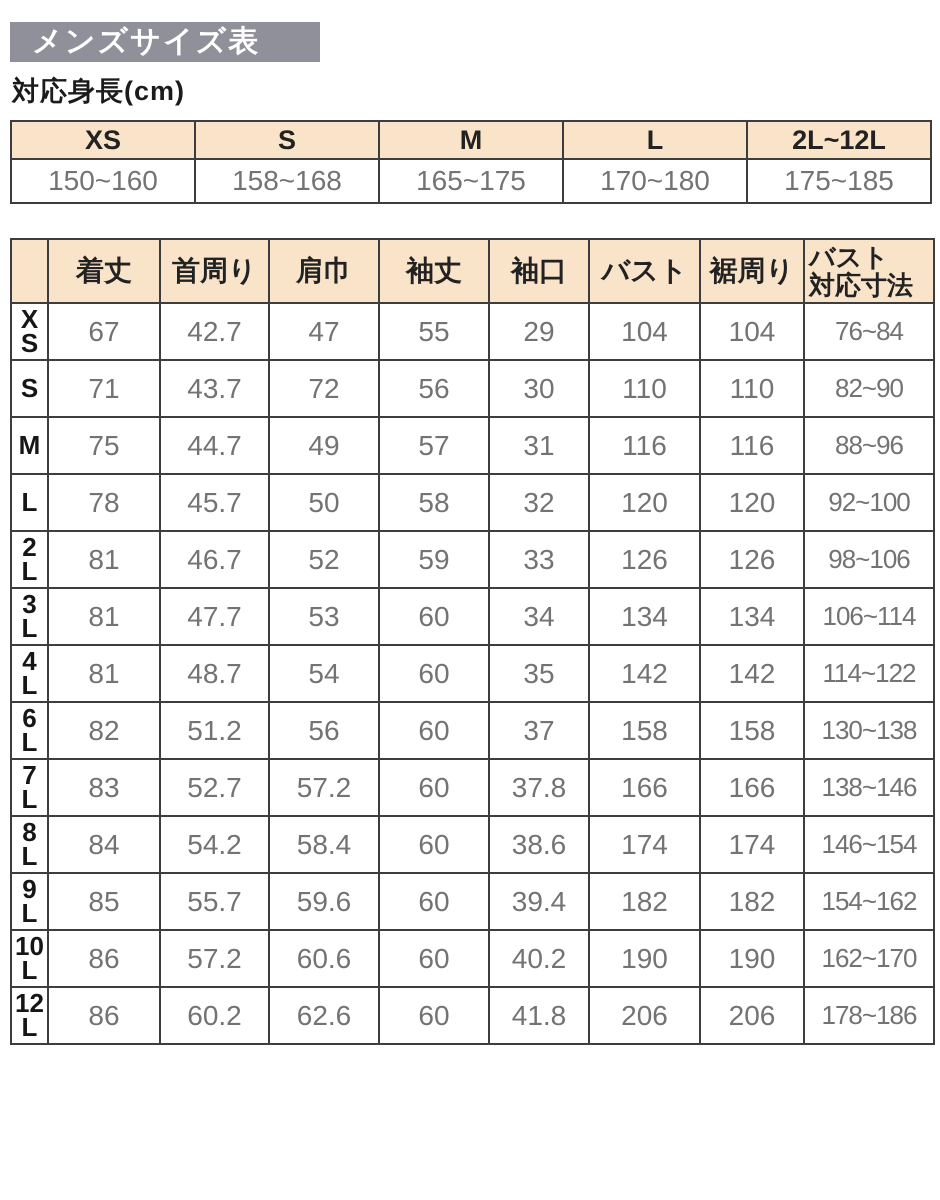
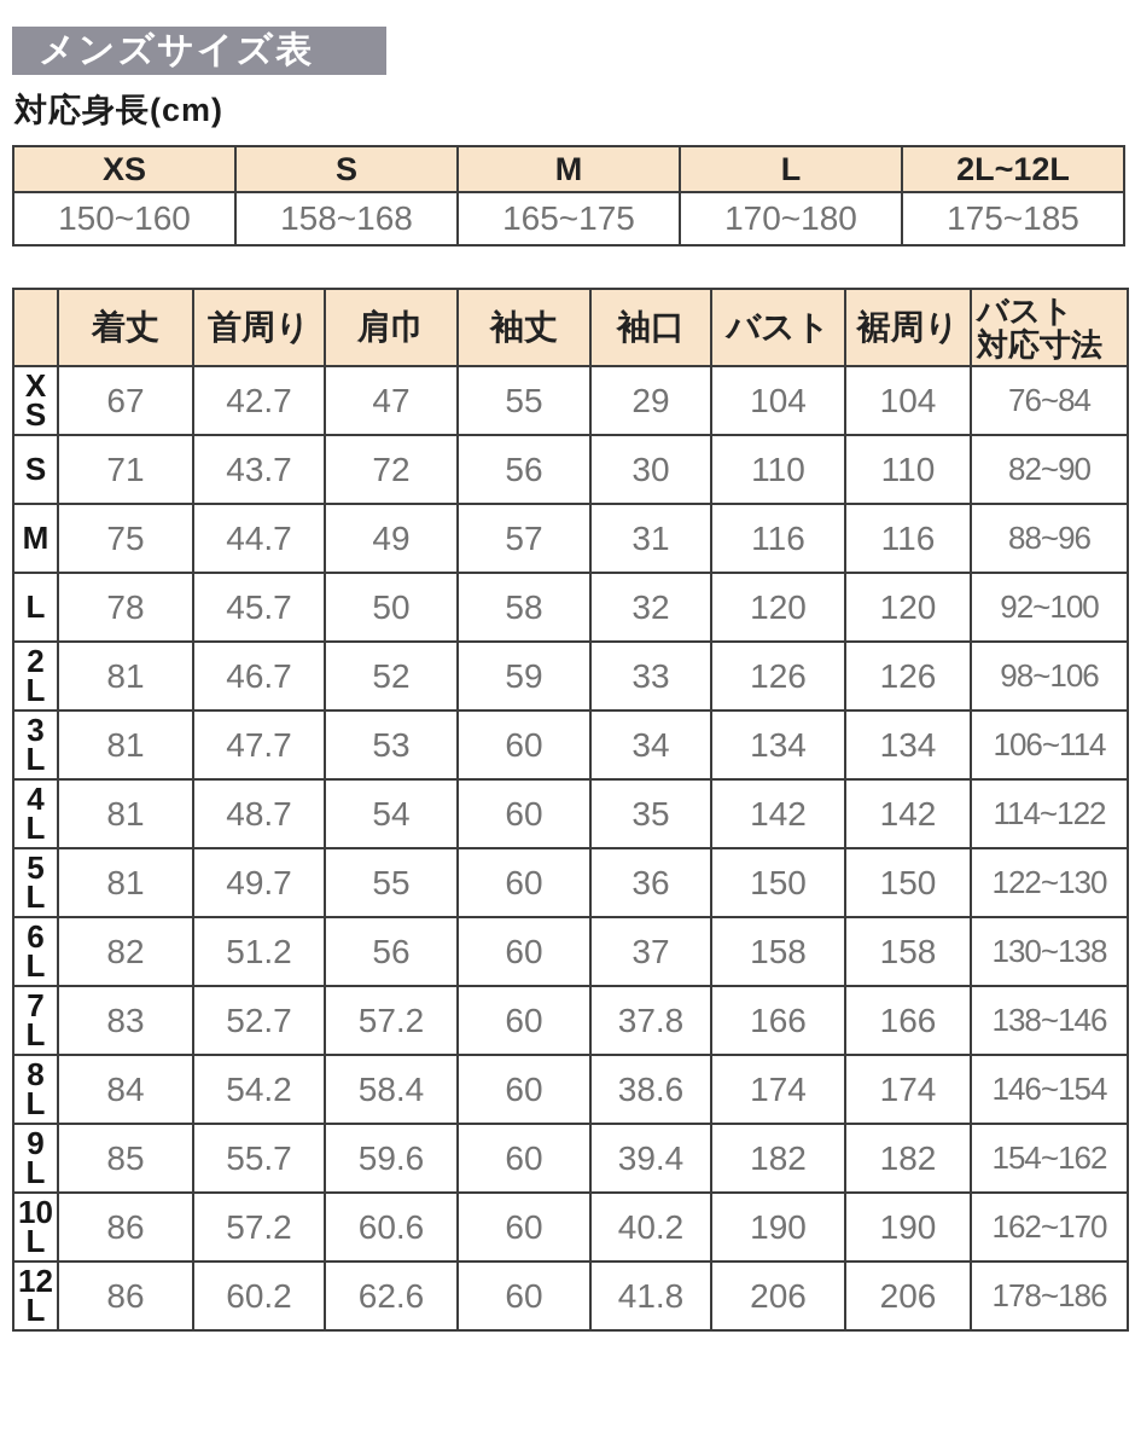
  メンズサイズ表
  対応身長(cm)
  XS	S	M	L	2L~12L
  150~160	158~168	165~175	170~180	175~185
  	着丈	首周り	肩巾	袖丈	袖口	バスト	裾周り	バスト対応寸法
  XS	67	42.7	47	55	29	104	104	76~84
  S	71	43.7	72	56	30	110	110	82~90
  M	75	44.7	49	57	31	116	116	88~96
  L	78	45.7	50	58	32	120	120	92~100
  2L	81	46.7	52	59	33	126	126	98~106
  3L	81	47.7	53	60	34	134	134	106~114
  4L	81	48.7	54	60	35	142	142	114~122
+ 5L	81	49.7	55	60	36	150	150	122~130
  6L	82	51.2	56	60	37	158	158	130~138
  7L	83	52.7	57.2	60	37.8	166	166	138~146
  8L	84	54.2	58.4	60	38.6	174	174	146~154
  9L	85	55.7	59.6	60	39.4	182	182	154~162
  10L	86	57.2	60.6	60	40.2	190	190	162~170
  12L	86	60.2	62.6	60	41.8	206	206	178~186
